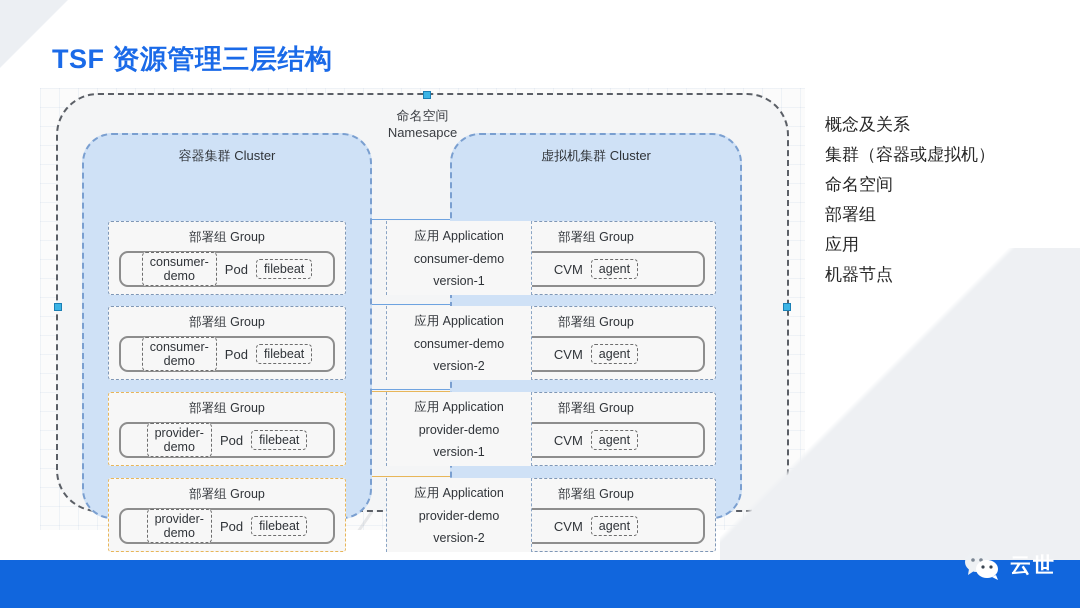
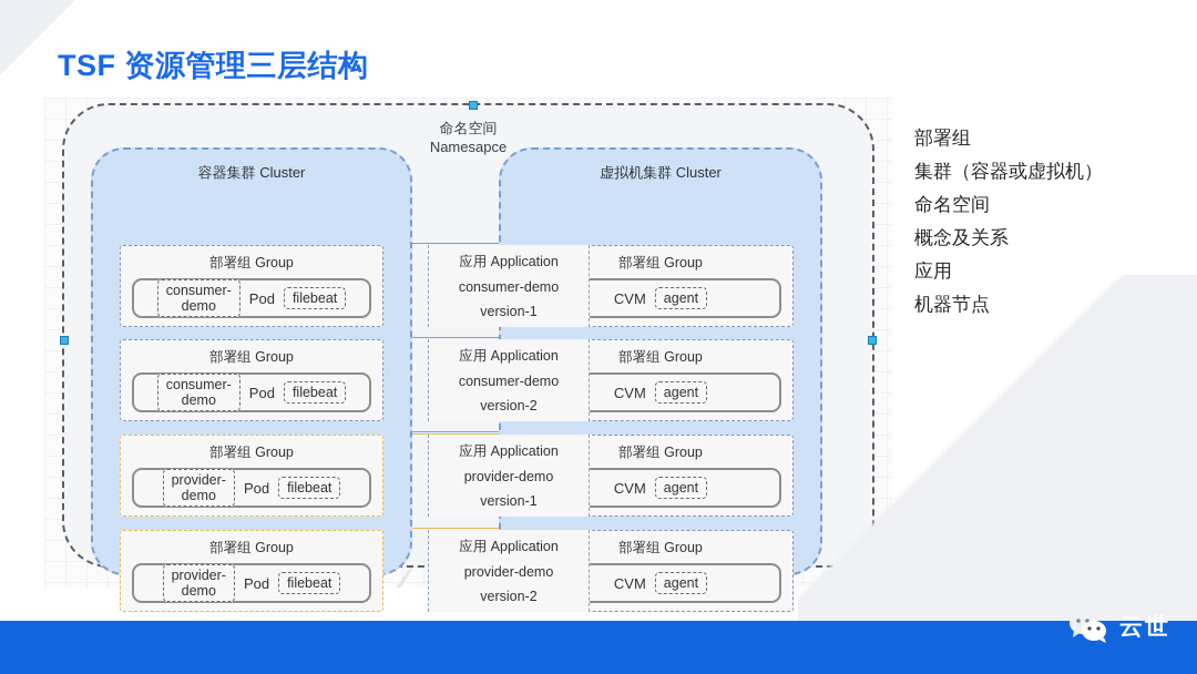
  TSF 资源管理三层结构
  命名空间
  Namesapce
  容器集群 Cluster
  部署组 Group
  consumer-
  demo
  Pod
  filebeat
  部署组 Group
  consumer-
  demo
  Pod
  filebeat
  部署组 Group
  provider-
  demo
  Pod
  filebeat
  部署组 Group
  provider-
  demo
  Pod
  filebeat
  虚拟机集群 Cluster
  部署组 Group
  CVM
  agent
  部署组 Group
  CVM
  agent
  部署组 Group
  CVM
  agent
  部署组 Group
  CVM
  agent
  应用 Application
  consumer-demo
  version-1
  应用 Application
  consumer-demo
  version-2
  应用 Application
  provider-demo
  version-1
  应用 Application
  provider-demo
  version-2
- 概念及关系
+ 部署组
  集群（容器或虚拟机）
  命名空间
- 部署组
+ 概念及关系
  应用
  云世
